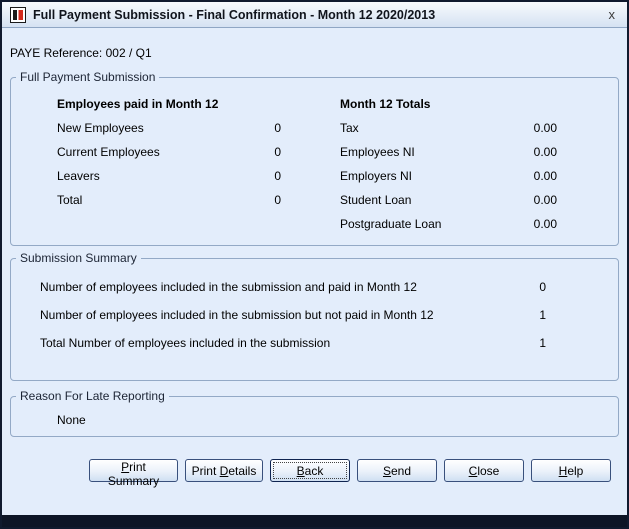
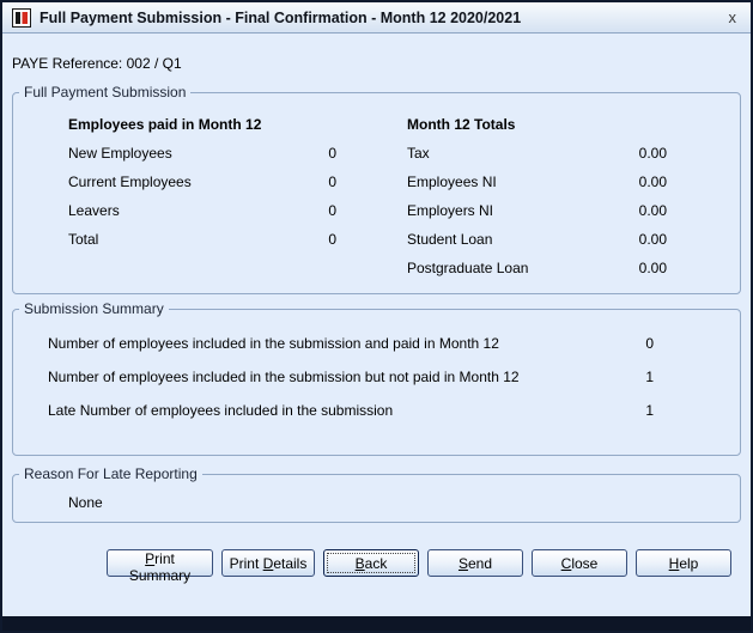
- Full Payment Submission - Final Confirmation - Month 12 2020/2013
+ Full Payment Submission - Final Confirmation - Month 12 2020/2021
  x
  PAYE Reference: 002 / Q1
  Full Payment Submission
  Employees paid in Month 12
  New Employees
  0
  Current Employees
  0
  Leavers
  0
  Total
  0
  Month 12 Totals
  Tax
  0.00
  Employees NI
  0.00
  Employers NI
  0.00
  Student Loan
  0.00
  Postgraduate Loan
  0.00
  Submission Summary
  Number of employees included in the submission and paid in Month 12
  0
  Number of employees included in the submission but not paid in Month 12
  1
- Total Number of employees included in the submission
+ Late Number of employees included in the submission
  1
  Reason For Late Reporting
  None
  Print Summary
  Print Details
  Back
  Send
  Close
  Help
